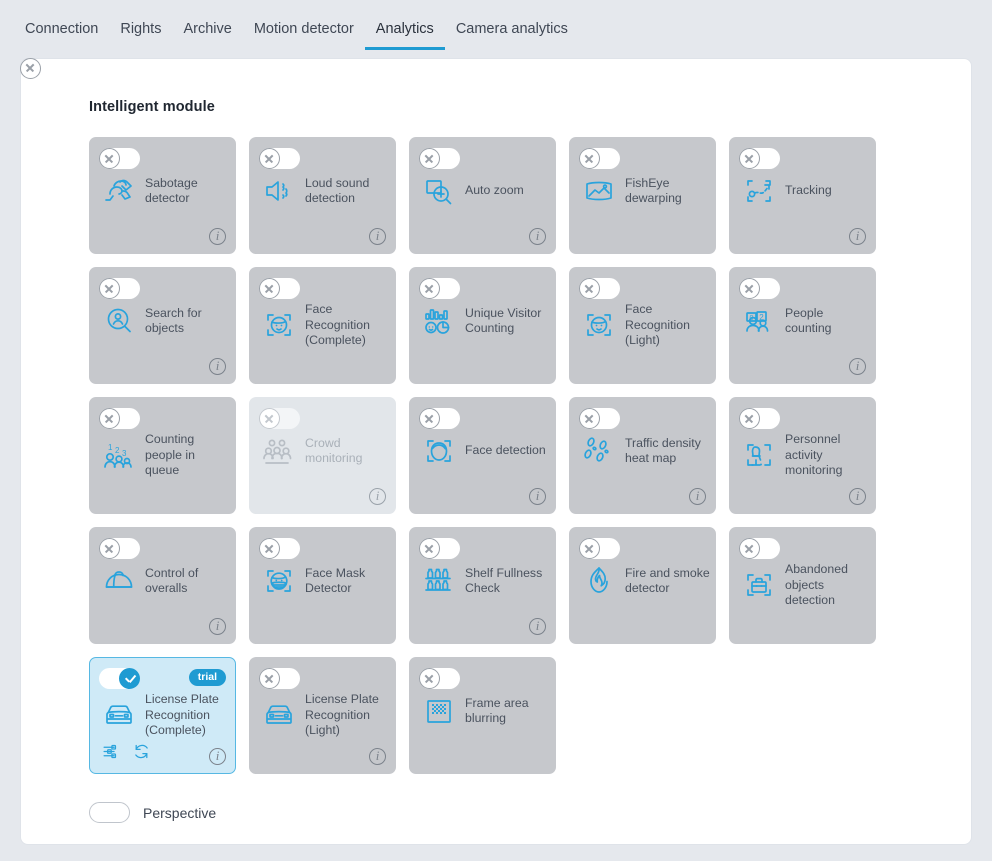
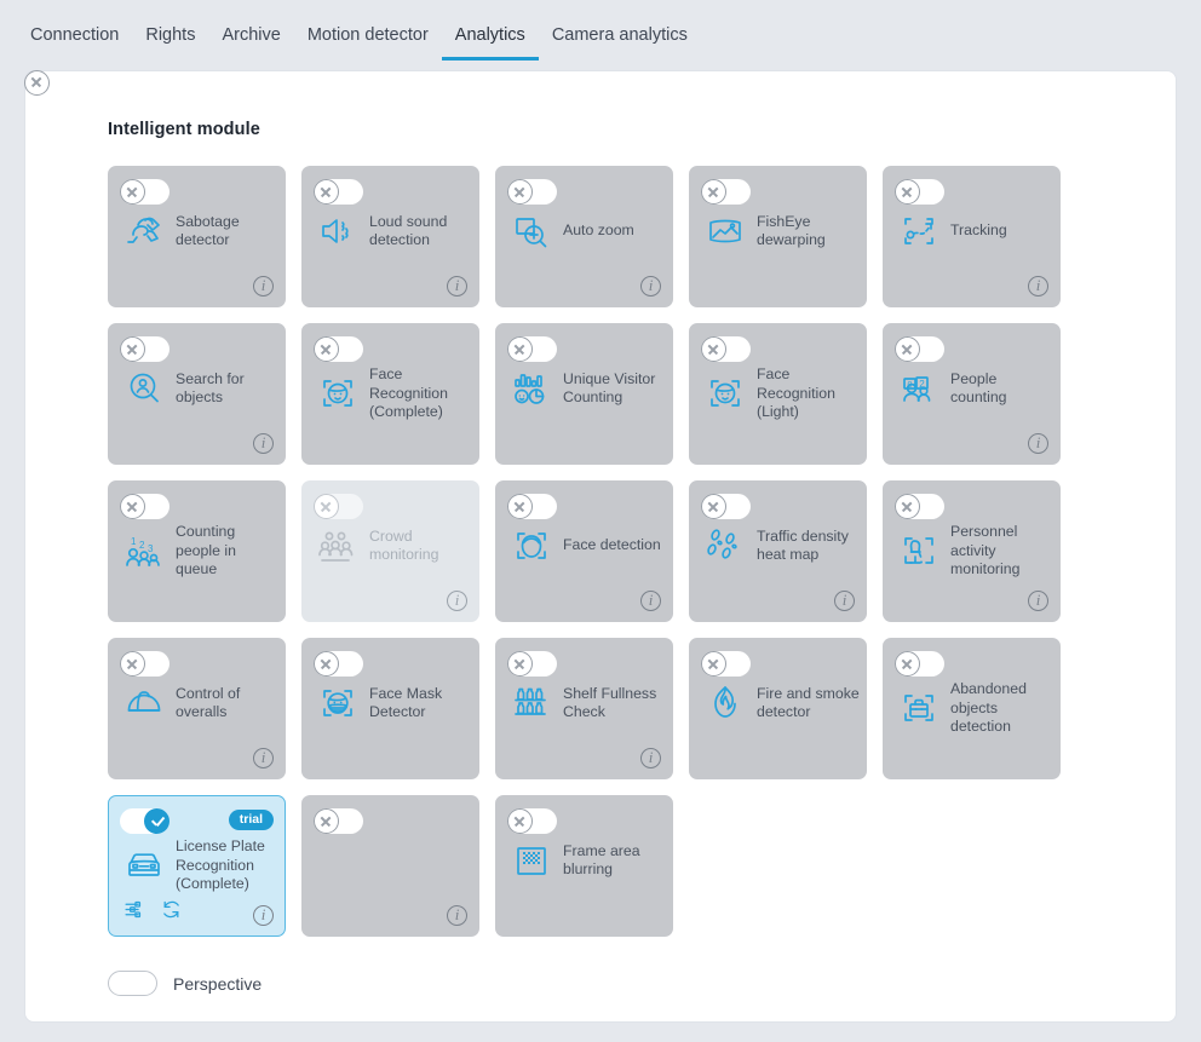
  Connection
  Rights
  Archive
  Motion detector
  Analytics
  Camera analytics
  Intelligent module
  Sabotage detector
  i
  Loud sound detection
  i
  Auto zoom
  i
  FishEye dewarping
  Tracking
  i
  Search for objects
  i
  Face Recognition (Complete)
  Unique Visitor Counting
  Face Recognition (Light)
  2
  People counting
  i
  1
  2
  3
  Counting people in queue
  Crowd monitoring
  i
  Face detection
  i
  Traffic density heat map
  i
  Personnel activity monitoring
  i
  Control of overalls
  i
  Face Mask Detector
  Shelf Fullness Check
  i
  Fire and smoke detector
  Abandoned objects detection
  trial
  License Plate Recognition (Complete)
  i
- License Plate Recognition (Light)
  i
  Frame area blurring
  Perspective
